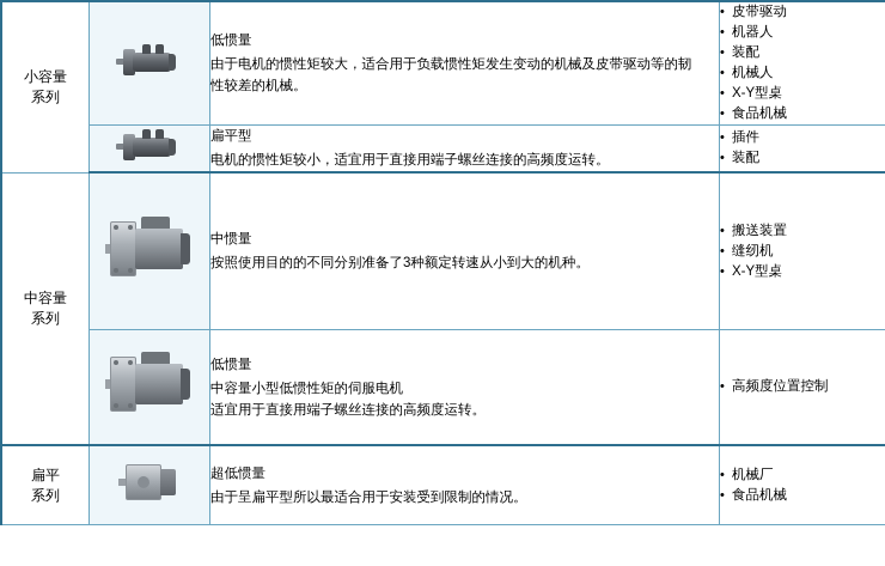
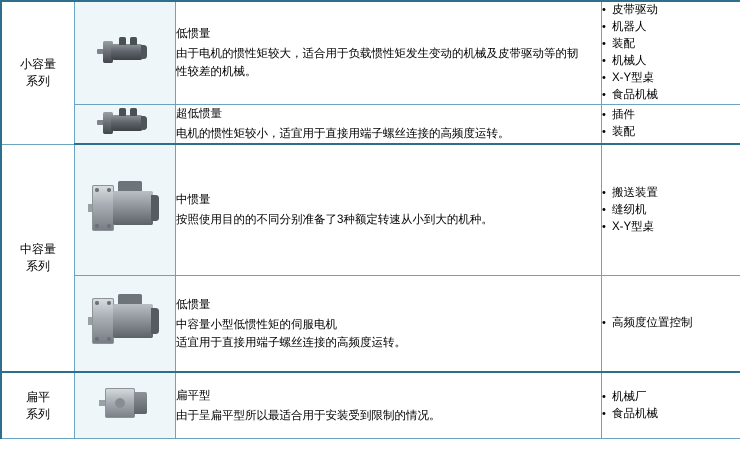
  小容量 系列		低惯量 由于电机的惯性矩较大，适合用于负载惯性矩发生变动的机械及皮带驱动等的韧 性较差的机械。	皮带驱动 机器人 装配 机械人 X-Y型桌 食品机械
- 	扁平型 电机的惯性矩较小，适宜用于直接用端子螺丝连接的高频度运转。	插件 装配
+ 	超低惯量 电机的惯性矩较小，适宜用于直接用端子螺丝连接的高频度运转。	插件 装配
  中容量 系列		中惯量 按照使用目的的不同分别准备了3种额定转速从小到大的机种。	搬送装置 缝纫机 X-Y型桌
  	低惯量 中容量小型低惯性矩的伺服电机 适宜用于直接用端子螺丝连接的高频度运转。	高频度位置控制
- 扁平 系列		超低惯量 由于呈扁平型所以最适合用于安装受到限制的情况。	机械厂 食品机械
+ 扁平 系列		扁平型 由于呈扁平型所以最适合用于安装受到限制的情况。	机械厂 食品机械
